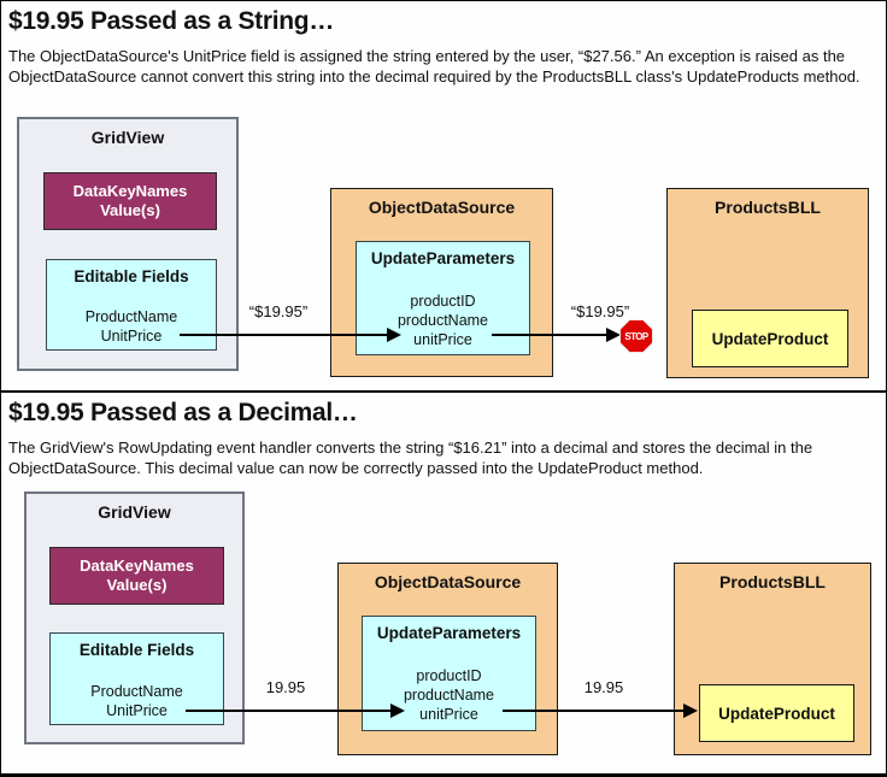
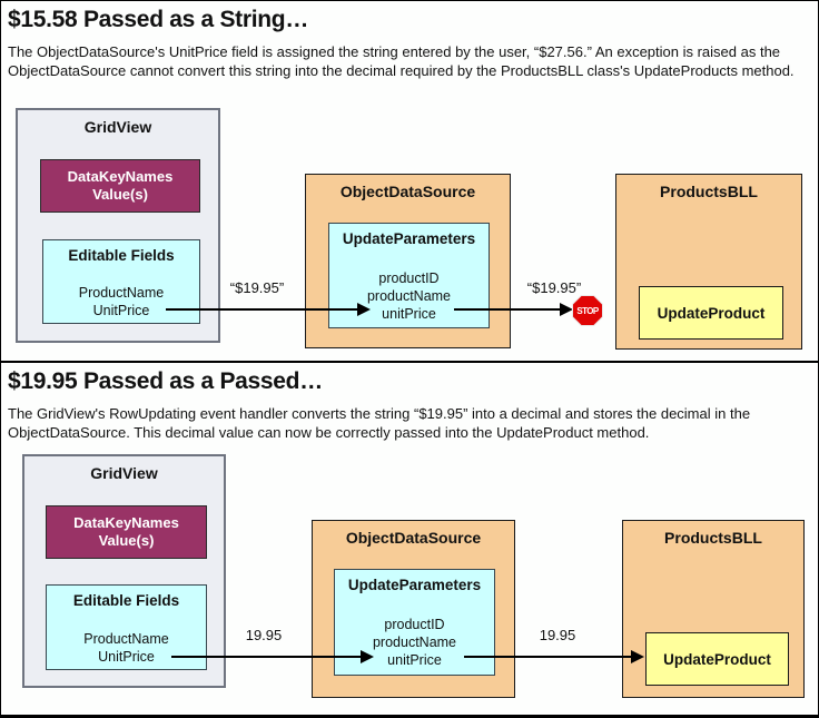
- $19.95 Passed as a String…
+ $15.58 Passed as a String…
  The ObjectDataSource's UnitPrice field is assigned the string entered by the user, “$27.56.” An exception is raised as the ObjectDataSource cannot convert this string into the decimal required by the ProductsBLL class's UpdateProducts method.
  GridView
  DataKeyNames
  Value(s)
  Editable Fields
  ProductName
  UnitPrice
  ObjectDataSource
  UpdateParameters
  productID
  productName
  unitPrice
  ProductsBLL
  UpdateProduct
  “$19.95”
  “$19.95”
  STOP
- $19.95 Passed as a Decimal…
+ $19.95 Passed as a Passed…
- The GridView's RowUpdating event handler converts the string “$16.21” into a decimal and stores the decimal in the ObjectDataSource. This decimal value can now be correctly passed into the UpdateProduct method.
+ The GridView's RowUpdating event handler converts the string “$19.95” into a decimal and stores the decimal in the ObjectDataSource. This decimal value can now be correctly passed into the UpdateProduct method.
  GridView
  DataKeyNames
  Value(s)
  Editable Fields
  ProductName
  UnitPrice
  ObjectDataSource
  UpdateParameters
  productID
  productName
  unitPrice
  ProductsBLL
  UpdateProduct
  19.95
  19.95
